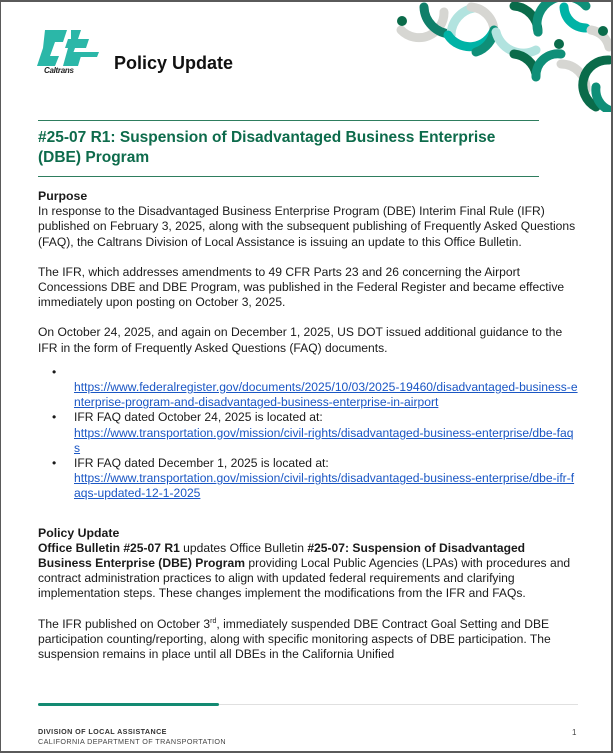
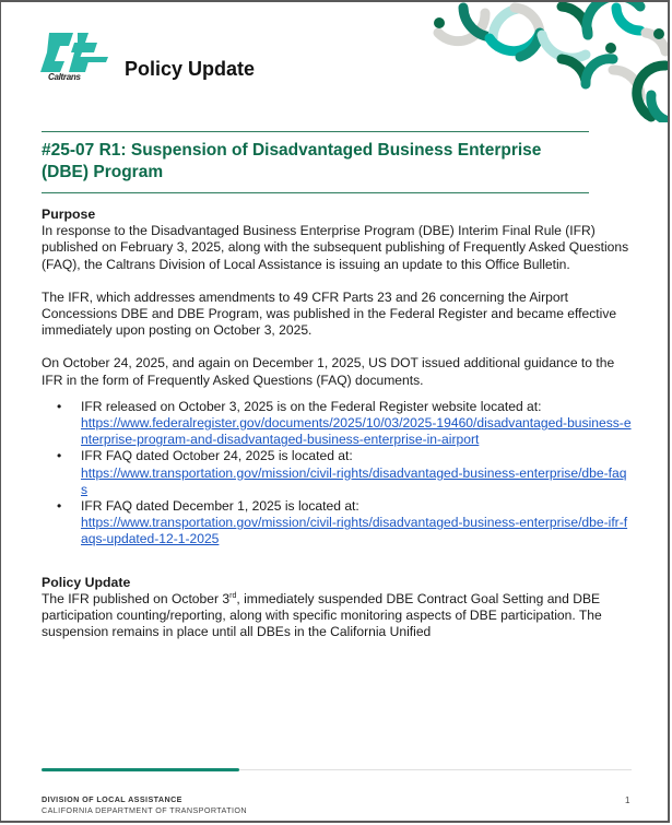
  Caltrans
  Policy Update
  #25-07 R1: Suspension of Disadvantaged Business Enterprise (DBE) Program
  Purpose
  In response to the Disadvantaged Business Enterprise Program (DBE) Interim Final Rule (IFR) published on February 3, 2025, along with the subsequent publishing of Frequently Asked Questions (FAQ), the Caltrans Division of Local Assistance is issuing an update to this Office Bulletin.
  The IFR, which addresses amendments to 49 CFR Parts 23 and 26 concerning the Airport Concessions DBE and DBE Program, was published in the Federal Register and became effective immediately upon posting on October 3, 2025.
  On October 24, 2025, and again on December 1, 2025, US DOT issued additional guidance to the IFR in the form of Frequently Asked Questions (FAQ) documents.
  •
+ IFR released on October 3, 2025 is on the Federal Register website located at:
  https://www.federalregister.gov/documents/2025/10/03/2025-19460/disadvantaged-business-enterprise-program-and-disadvantaged-business-enterprise-in-airport
  •
  IFR FAQ dated October 24, 2025 is located at:
  https://www.transportation.gov/mission/civil-rights/disadvantaged-business-enterprise/dbe-faqs
  •
  IFR FAQ dated December 1, 2025 is located at:
  https://www.transportation.gov/mission/civil-rights/disadvantaged-business-enterprise/dbe-ifr-faqs-updated-12-1-2025
  Policy Update
- Office Bulletin #25-07 R1 updates Office Bulletin #25-07: Suspension of Disadvantaged Business Enterprise (DBE) Program providing Local Public Agencies (LPAs) with procedures and contract administration practices to align with updated federal requirements and clarifying implementation steps. These changes implement the modifications from the IFR and FAQs.
  The IFR published on October 3 , immediately suspended DBE Contract Goal Setting and DBE participation counting/reporting, along with specific monitoring aspects of DBE participation. The suspension remains in place until all DBEs in the California Unified
  DIVISION OF LOCAL ASSISTANCE
  CALIFORNIA DEPARTMENT OF TRANSPORTATION
  1
